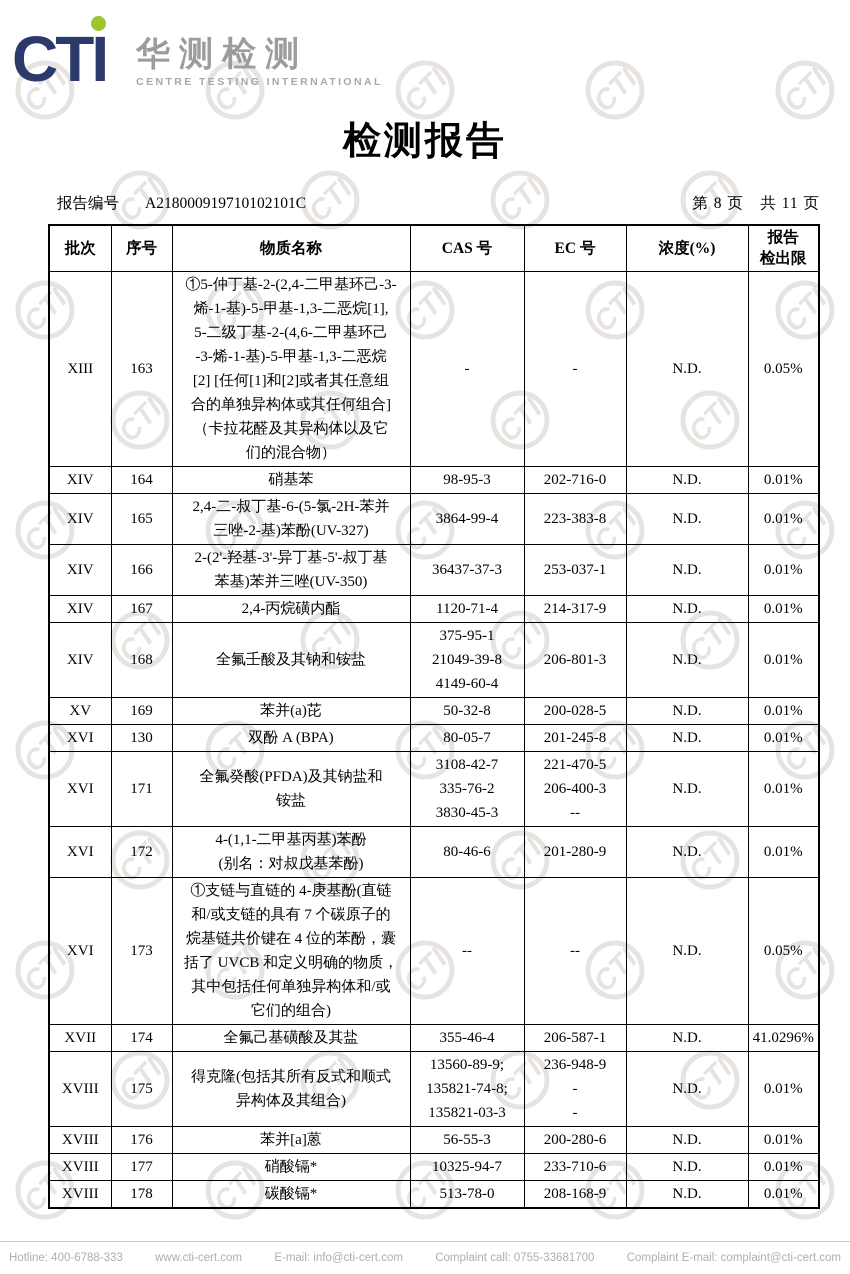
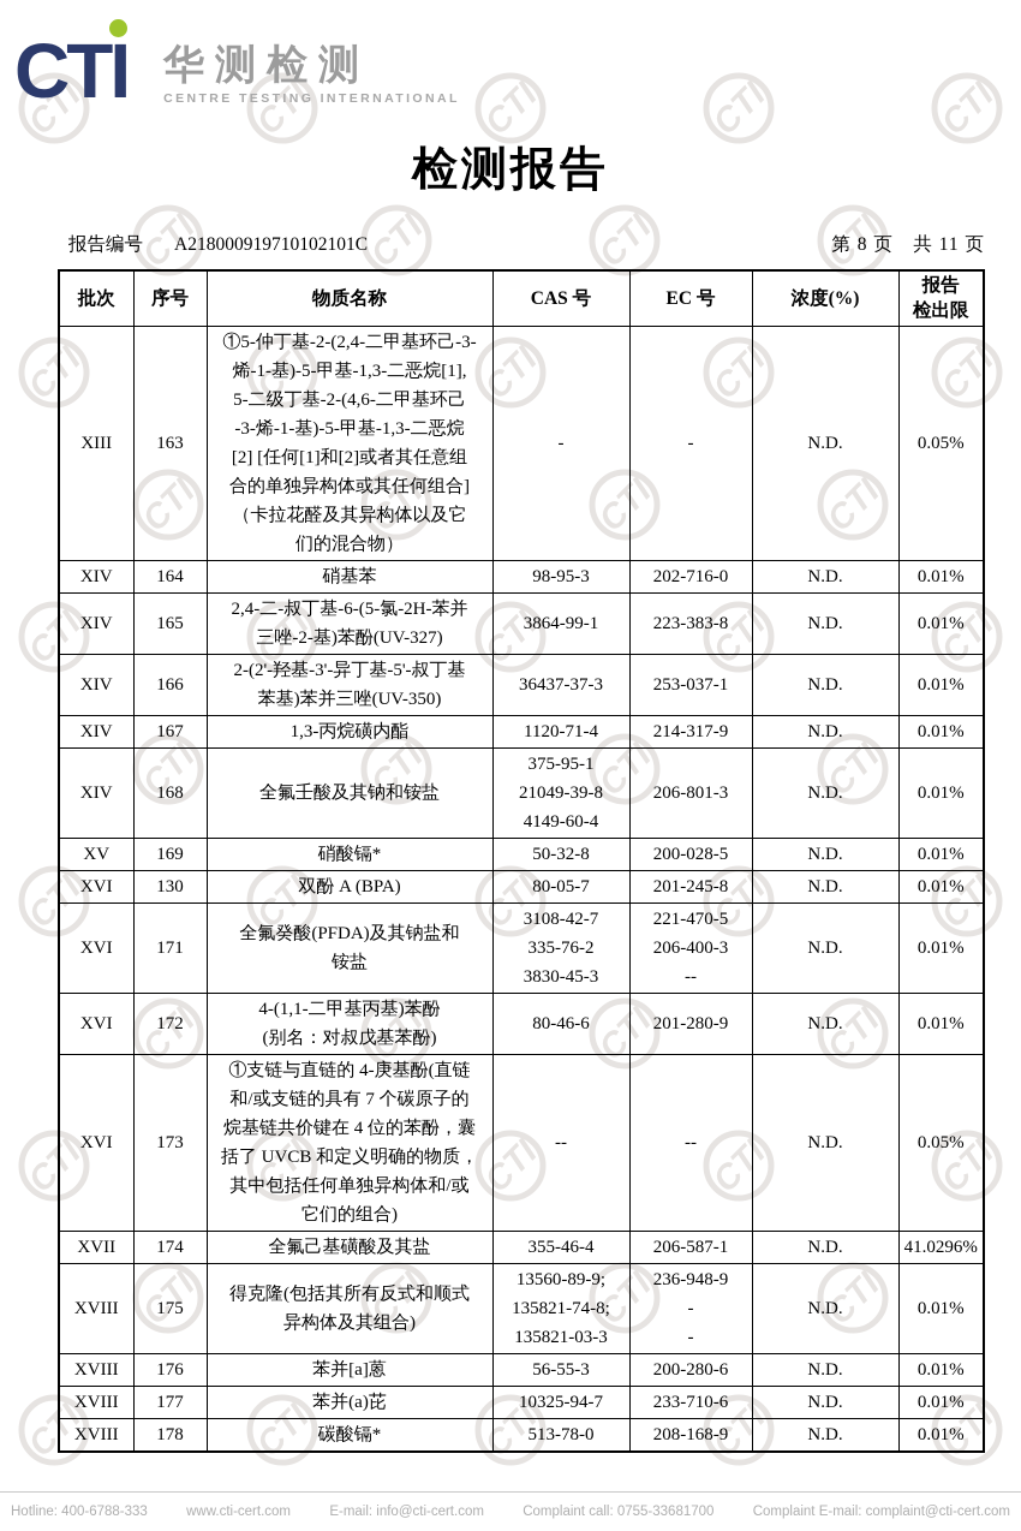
  CTI
  华测检测
  CENTRE TESTING INTERNATIONAL
  检测报告
  报告编号 A218000919710102101C
  第 8 页 共 11 页
  批次	序号	物质名称	CAS 号	EC 号	浓度(%)	报告 检出限
  XIII	163	①5-仲丁基-2-(2,4-二甲基环己-3- 烯-1-基)-5-甲基-1,3-二恶烷[1], 5-二级丁基-2-(4,6-二甲基环己 -3-烯-1-基)-5-甲基-1,3-二恶烷 [2] [任何[1]和[2]或者其任意组 合的单独异构体或其任何组合] （卡拉花醛及其异构体以及它 们的混合物）	-	-	N.D.	0.05%
  XIV	164	硝基苯	98-95-3	202-716-0	N.D.	0.01%
- XIV	165	2,4-二-叔丁基-6-(5-氯-2H-苯并 三唑-2-基)苯酚(UV-327)	3864-99-4	223-383-8	N.D.	0.01%
+ XIV	165	2,4-二-叔丁基-6-(5-氯-2H-苯并 三唑-2-基)苯酚(UV-327)	3864-99-1	223-383-8	N.D.	0.01%
  XIV	166	2-(2'-羟基-3'-异丁基-5'-叔丁基 苯基)苯并三唑(UV-350)	36437-37-3	253-037-1	N.D.	0.01%
- XIV	167	2,4-丙烷磺内酯	1120-71-4	214-317-9	N.D.	0.01%
+ XIV	167	1,3-丙烷磺内酯	1120-71-4	214-317-9	N.D.	0.01%
  XIV	168	全氟壬酸及其钠和铵盐	375-95-1 21049-39-8 4149-60-4	206-801-3	N.D.	0.01%
- XV	169	苯并(a)芘	50-32-8	200-028-5	N.D.	0.01%
+ XV	169	硝酸镉*	50-32-8	200-028-5	N.D.	0.01%
  XVI	130	双酚 A (BPA)	80-05-7	201-245-8	N.D.	0.01%
  XVI	171	全氟癸酸(PFDA)及其钠盐和 铵盐	3108-42-7 335-76-2 3830-45-3	221-470-5 206-400-3 --	N.D.	0.01%
  XVI	172	4-(1,1-二甲基丙基)苯酚 (别名：对叔戊基苯酚)	80-46-6	201-280-9	N.D.	0.01%
  XVI	173	①支链与直链的 4-庚基酚(直链 和/或支链的具有 7 个碳原子的 烷基链共价键在 4 位的苯酚，囊 括了 UVCB 和定义明确的物质， 其中包括任何单独异构体和/或 它们的组合)	--	--	N.D.	0.05%
  XVII	174	全氟己基磺酸及其盐	355-46-4	206-587-1	N.D.	41.0296%
  XVIII	175	得克隆(包括其所有反式和顺式 异构体及其组合)	13560-89-9; 135821-74-8; 135821-03-3	236-948-9 - -	N.D.	0.01%
  XVIII	176	苯并[a]蒽	56-55-3	200-280-6	N.D.	0.01%
- XVIII	177	硝酸镉*	10325-94-7	233-710-6	N.D.	0.01%
+ XVIII	177	苯并(a)芘	10325-94-7	233-710-6	N.D.	0.01%
  XVIII	178	碳酸镉*	513-78-0	208-168-9	N.D.	0.01%
  Hotline: 400-6788-333
  www.cti-cert.com
  E-mail: info@cti-cert.com
  Complaint call: 0755-33681700
  Complaint E-mail: complaint@cti-cert.com
